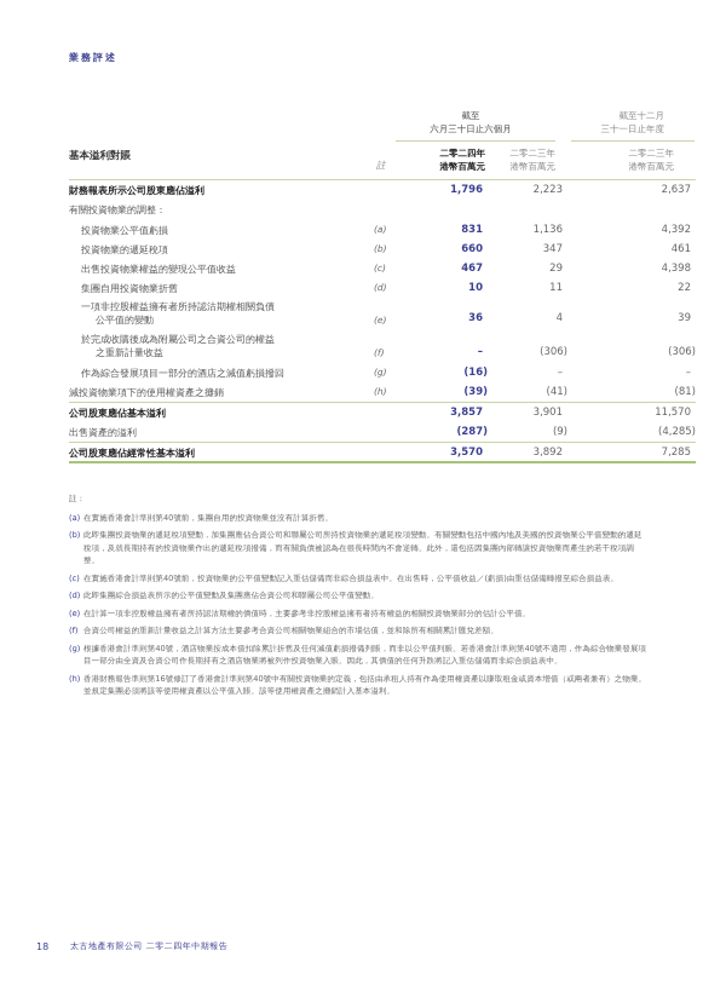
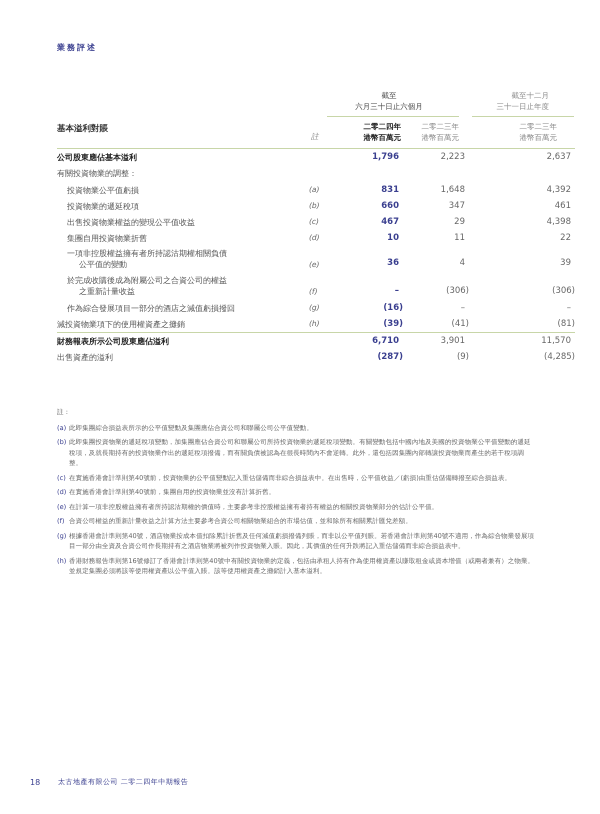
  業務評述
  截至
  六月三十日止六個月
  截至十二月
  三十一日止年度
  基本溢利對賬
  註
  二零二四年
  港幣百萬元
  二零二三年
  港幣百萬元
  二零二三年
  港幣百萬元
- 財務報表所示公司股東應佔溢利
+ 公司股東應佔基本溢利
  1,796
  2,223
  2,637
  有關投資物業的調整：
  投資物業公平值虧損
  (a)
  831
- 1,136
+ 1,648
  4,392
  投資物業的遞延稅項
  (b)
  660
  347
  461
  出售投資物業權益的變現公平值收益
  (c)
  467
  29
  4,398
  集團自用投資物業折舊
  (d)
  10
  11
  22
  一項非控股權益擁有者所持認沽期權相關負債
  公平值的變動
  (e)
  36
  4
  39
  於完成收購後成為附屬公司之合資公司的權益
  之重新計量收益
  (f)
  –
  (306)
  (306)
  作為綜合發展項目一部分的酒店之減值虧損撥回
  (g)
  (16)
  –
  –
  減投資物業項下的使用權資產之攤銷
  (h)
  (39)
  (41)
  (81)
- 公司股東應佔基本溢利
+ 財務報表所示公司股東應佔溢利
- 3,857
+ 6,710
  3,901
  11,570
  出售資產的溢利
  (287)
  (9)
  (4,285)
- 公司股東應佔經常性基本溢利
- 3,570
- 3,892
- 7,285
  註：
  (a)
- 在實施香港會計準則第40號前，集團自用的投資物業並沒有計算折舊。
+ 此即集團綜合損益表所示的公平值變動及集團應佔合資公司和聯屬公司公平值變動。
  (b)
  此即集團投資物業的遞延稅項變動，加集團應佔合資公司和聯屬公司所持投資物業的遞延稅項變動。有關變動包括中國內地及美國的投資物業公平值變動的遞延稅項，及就長期持有的投資物業作出的遞延稅項撥備，而有關負債被認為在很長時間內不會逆轉。此外，還包括因集團內部轉讓投資物業而產生的若干稅項調整。
  (c)
  在實施香港會計準則第40號前，投資物業的公平值變動記入重估儲備而非綜合損益表中。在出售時，公平值收益／(虧損)由重估儲備轉撥至綜合損益表。
  (d)
- 此即集團綜合損益表所示的公平值變動及集團應佔合資公司和聯屬公司公平值變動。
+ 在實施香港會計準則第40號前，集團自用的投資物業並沒有計算折舊。
  (e)
  在計算一項非控股權益擁有者所持認沽期權的價值時，主要參考非控股權益擁有者持有權益的相關投資物業部分的估計公平值。
  (f)
  合資公司權益的重新計量收益之計算方法主要參考合資公司相關物業組合的市場估值，並和除所有相關累計匯兌差額。
  (g)
  根據香港會計準則第40號，酒店物業按成本值扣除累計折舊及任何減值虧損撥備列賬，而非以公平值列賬。若香港會計準則第40號不適用，作為綜合物業發展項目一部分由全資及合資公司作長期持有之酒店物業將被列作投資物業入賬。因此，其價值的任何升跌將記入重估儲備而非綜合損益表中。
  (h)
  香港財務報告準則第16號修訂了香港會計準則第40號中有關投資物業的定義，包括由承租人持有作為使用權資產以賺取租金或資本增值（或兩者兼有）之物業。並規定集團必須將該等使用權資產以公平值入賬。該等使用權資產之攤銷計入基本溢利。
  18
  太古地產有限公司 二零二四年中期報告
